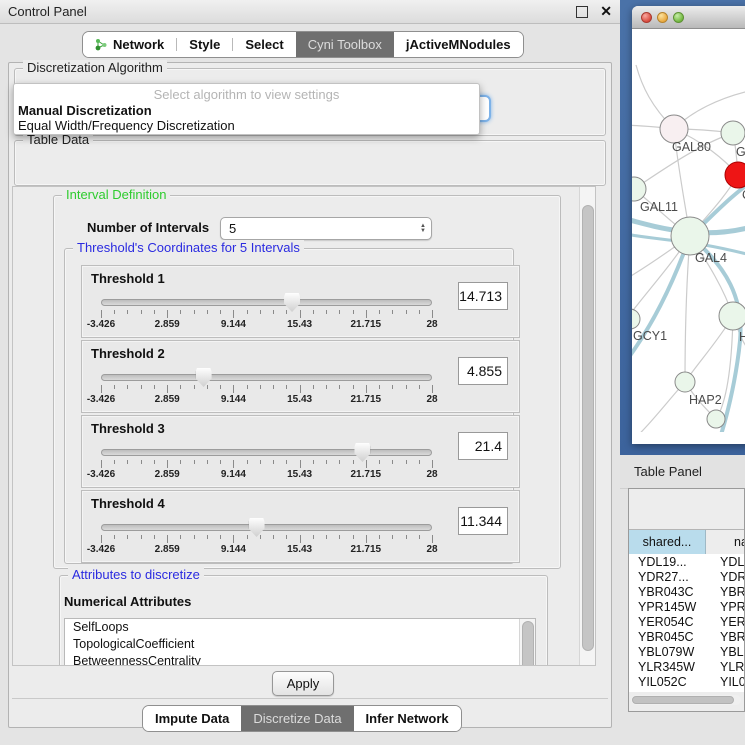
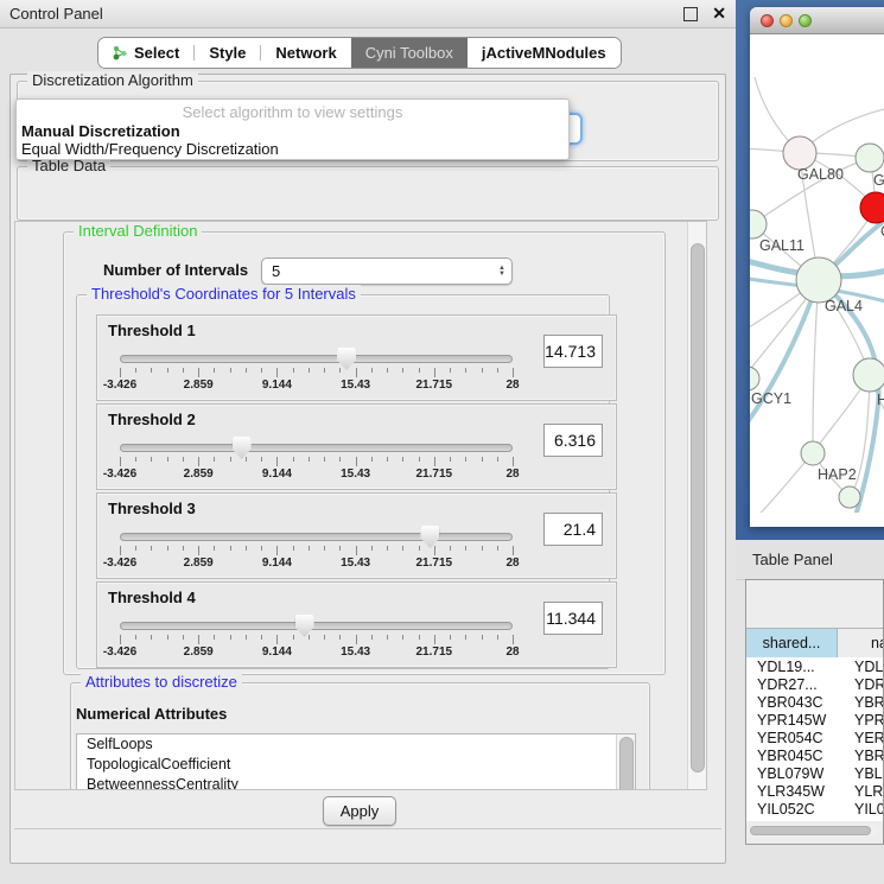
  Control Panel
  ✕
- Network
+ Select
  Style
- Select
+ Network
  Cyni Toolbox
  jActiveMNodules
  Discretization Algorithm
  Select algorithm to view settings
  Manual Discretization
  Equal Width/Frequency Discretization
  Table Data
  Interval Definition
  Number of Intervals
  5
  Threshold's Coordinates for 5 Intervals
  Threshold 1
  -3.426
  2.859
  9.144
  15.43
  21.715
  28
  14.713
  Threshold 2
  -3.426
  2.859
  9.144
  15.43
  21.715
  28
- 4.855
+ 6.316
  Threshold 3
  -3.426
  2.859
  9.144
  15.43
  21.715
  28
  21.4
  Threshold 4
  -3.426
  2.859
  9.144
  15.43
  21.715
  28
  11.344
  Attributes to discretize
  Numerical Attributes
  SelfLoops
  TopologicalCoefficient
  BetweennessCentrality
  Apply
- Impute Data
- Discretize Data
- Infer Network
  GAL80
  G
  GAL11
  GAL4
  GCY1
  H
  HAP2
  Table Panel
  shared...
  YDL19...
  YDL
  YDR27...
  YDR
  YBR043C
  YBR
  YPR145W
  YPR
  YER054C
  YER
  YBR045C
  YBR
  YBL079W
  YBL
  YLR345W
  YLR
  YIL052C
  YIL0
